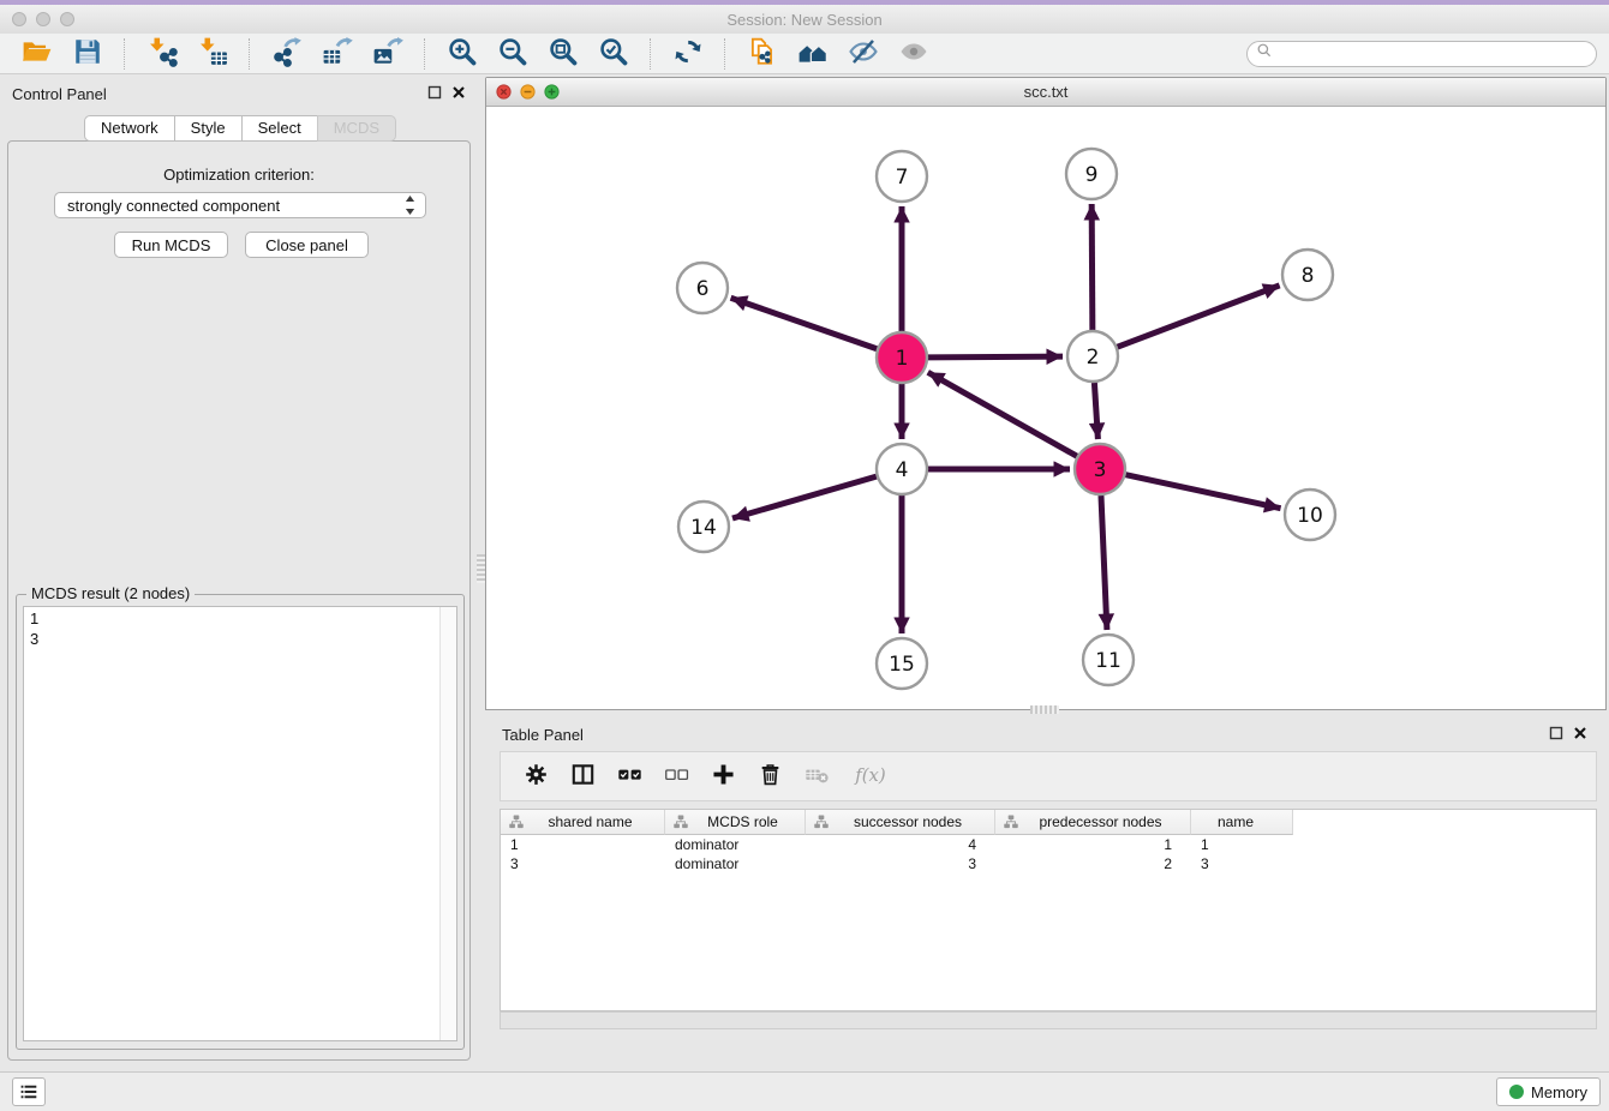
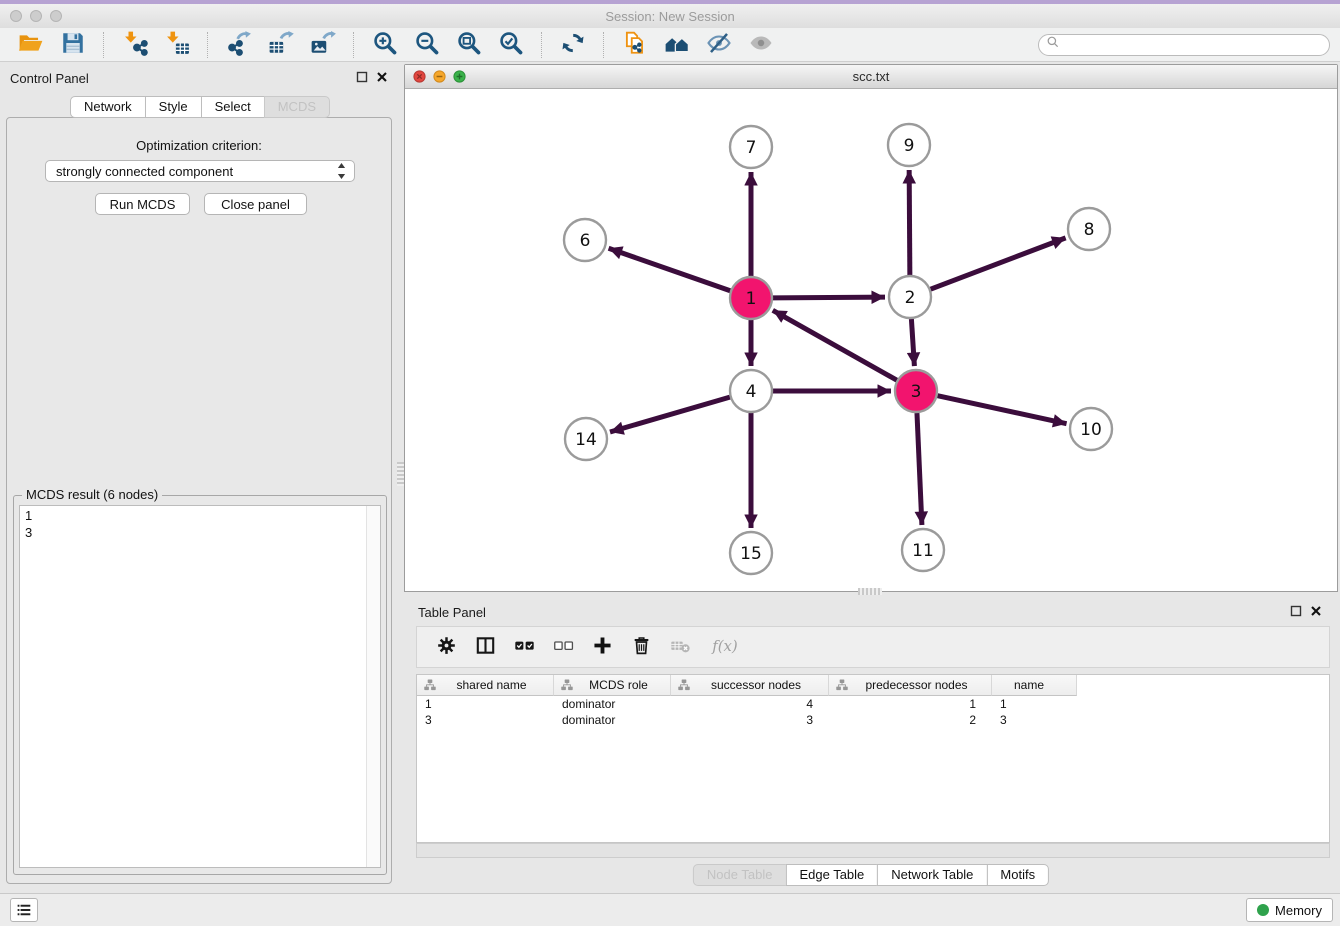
  Session: New Session
  Control Panel
  Network
  Style
  Select
  MCDS
  Optimization criterion:
  strongly connected component
  Run MCDS
  Close panel
- MCDS result (2 nodes)
+ MCDS result (6 nodes)
  1
  3
  scc.txt
  7
  9
  6
  8
  1
  2
  4
  3
  14
  10
  15
  11
  Table Panel
  f(x)
  shared name
  MCDS role
  successor nodes
  predecessor nodes
  name
  1
  dominator
  4
  1
  1
  3
  dominator
  3
  2
  3
+ Node Table
+ Edge Table
+ Network Table
+ Motifs
  Memory
